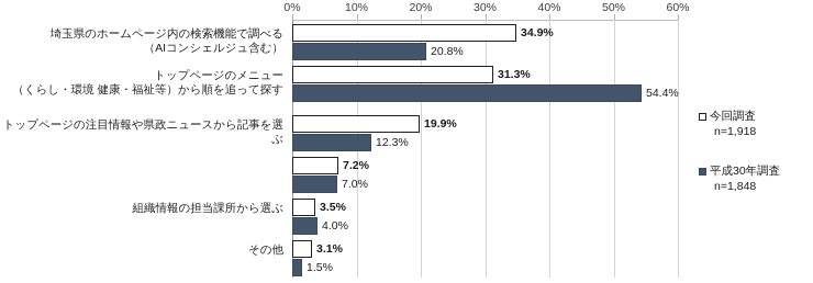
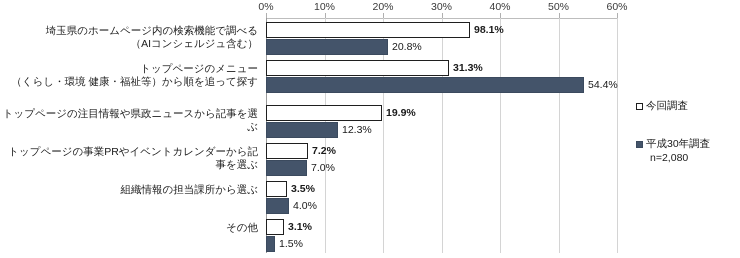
  埼玉県のホームページ内の検索機能で調べる
  （AIコンシェルジュ含む）
  トップページのメニュー
  （くらし・環境 健康・福祉等）から順を追って探す
  トップページの注目情報や県政ニュースから記事を選ぶ
+ トップページの事業PRやイベントカレンダーから記事を選ぶ
  組織情報の担当課所から選ぶ
  その他
  0%
  10%
  20%
  30%
  40%
  50%
  60%
- 34.9%
+ 98.1%
  20.8%
  31.3%
  54.4%
  19.9%
  12.3%
  7.2%
  7.0%
  3.5%
  4.0%
  3.1%
  1.5%
  今回調査
- n=1,918
  平成30年調査
- n=1,848
+ n=2,080
